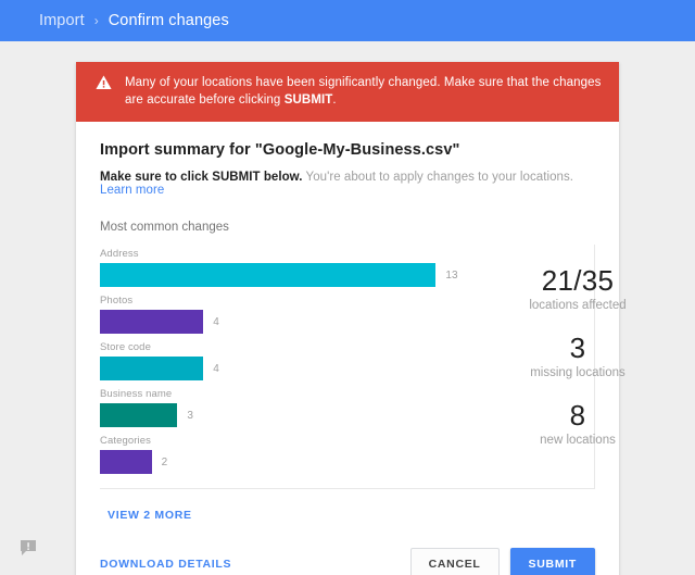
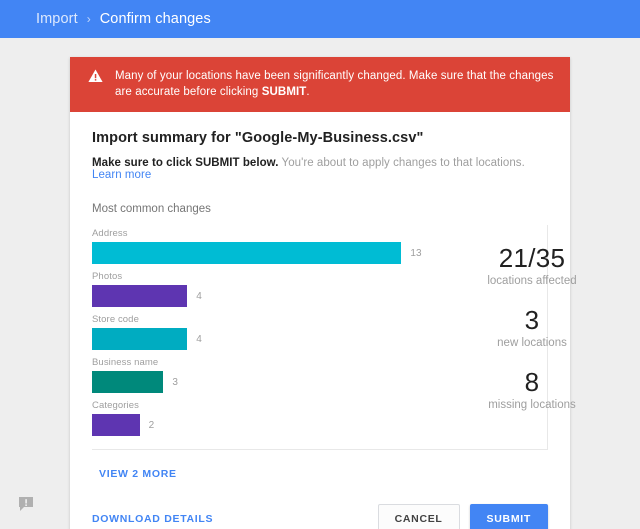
  Import
  ›
  Confirm changes
  Many of your locations have been significantly changed. Make sure that the changes are accurate before clicking SUBMIT.
  Import summary for "Google-My-Business.csv"
- Make sure to click SUBMIT below. You're about to apply changes to your locations. Learn more
+ Make sure to click SUBMIT below. You're about to apply changes to that locations. Learn more
  Most common changes
  Address
  13
  Photos
  4
  Store code
  4
  Business name
  3
  Categories
  2
  VIEW 2 MORE
  DOWNLOAD DETAILS
  CANCEL
  SUBMIT
  21/35
  locations affected
  3
- missing locations
+ new locations
  8
- new locations
+ missing locations
